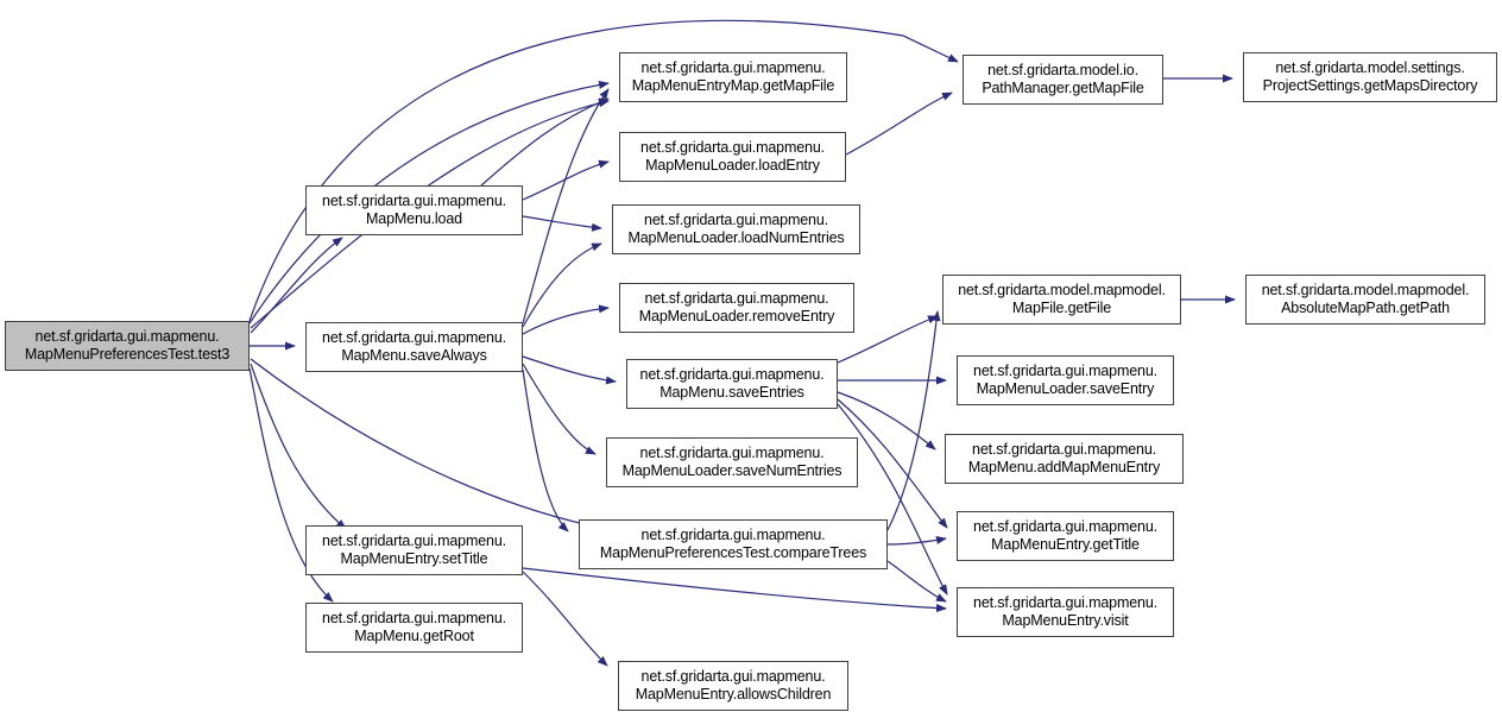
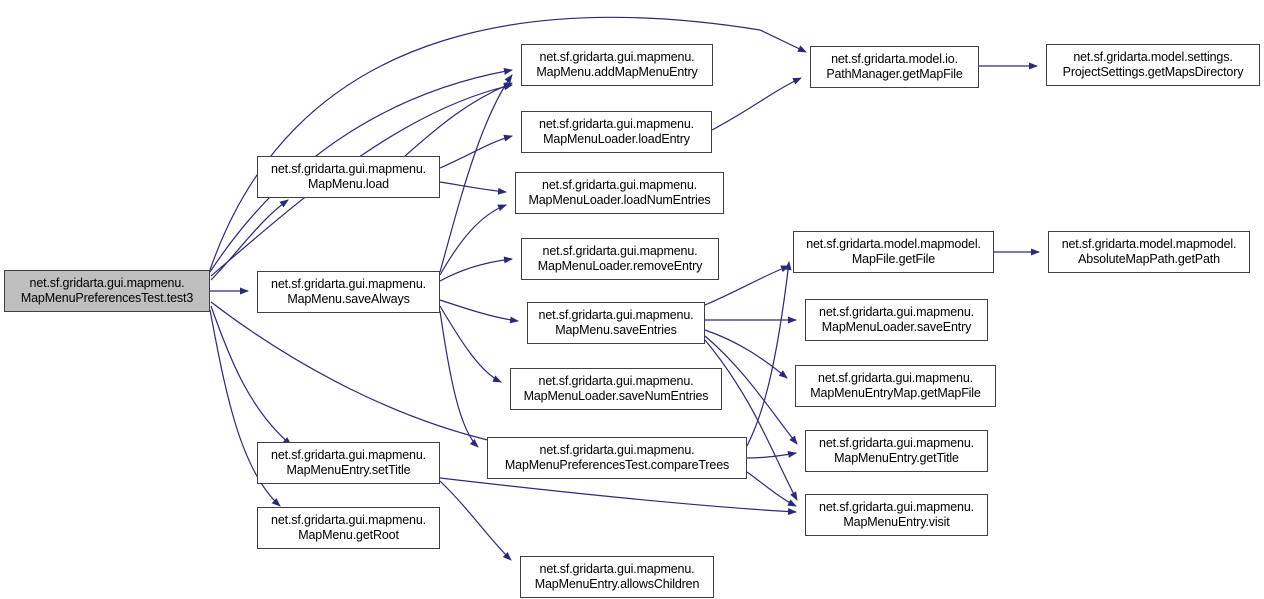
  net.sf.gridarta.gui.mapmenu.
  MapMenuPreferencesTest.test3
  net.sf.gridarta.gui.mapmenu.
- MapMenuEntryMap.getMapFile
+ MapMenu.addMapMenuEntry
  net.sf.gridarta.model.io.
  PathManager.getMapFile
  net.sf.gridarta.model.settings.
  ProjectSettings.getMapsDirectory
  net.sf.gridarta.gui.mapmenu.
  MapMenuLoader.loadEntry
  net.sf.gridarta.gui.mapmenu.
  MapMenu.load
  net.sf.gridarta.gui.mapmenu.
  MapMenuLoader.loadNumEntries
  net.sf.gridarta.gui.mapmenu.
  MapMenuLoader.removeEntry
  net.sf.gridarta.model.mapmodel.
  MapFile.getFile
  net.sf.gridarta.model.mapmodel.
  AbsoluteMapPath.getPath
  net.sf.gridarta.gui.mapmenu.
  MapMenu.saveAlways
  net.sf.gridarta.gui.mapmenu.
  MapMenu.saveEntries
  net.sf.gridarta.gui.mapmenu.
  MapMenuLoader.saveEntry
  net.sf.gridarta.gui.mapmenu.
- MapMenu.addMapMenuEntry
+ MapMenuEntryMap.getMapFile
  net.sf.gridarta.gui.mapmenu.
  MapMenuLoader.saveNumEntries
  net.sf.gridarta.gui.mapmenu.
  MapMenuEntry.getTitle
  net.sf.gridarta.gui.mapmenu.
  MapMenuPreferencesTest.compareTrees
  net.sf.gridarta.gui.mapmenu.
  MapMenuEntry.setTitle
  net.sf.gridarta.gui.mapmenu.
  MapMenuEntry.visit
  net.sf.gridarta.gui.mapmenu.
  MapMenu.getRoot
  net.sf.gridarta.gui.mapmenu.
  MapMenuEntry.allowsChildren
